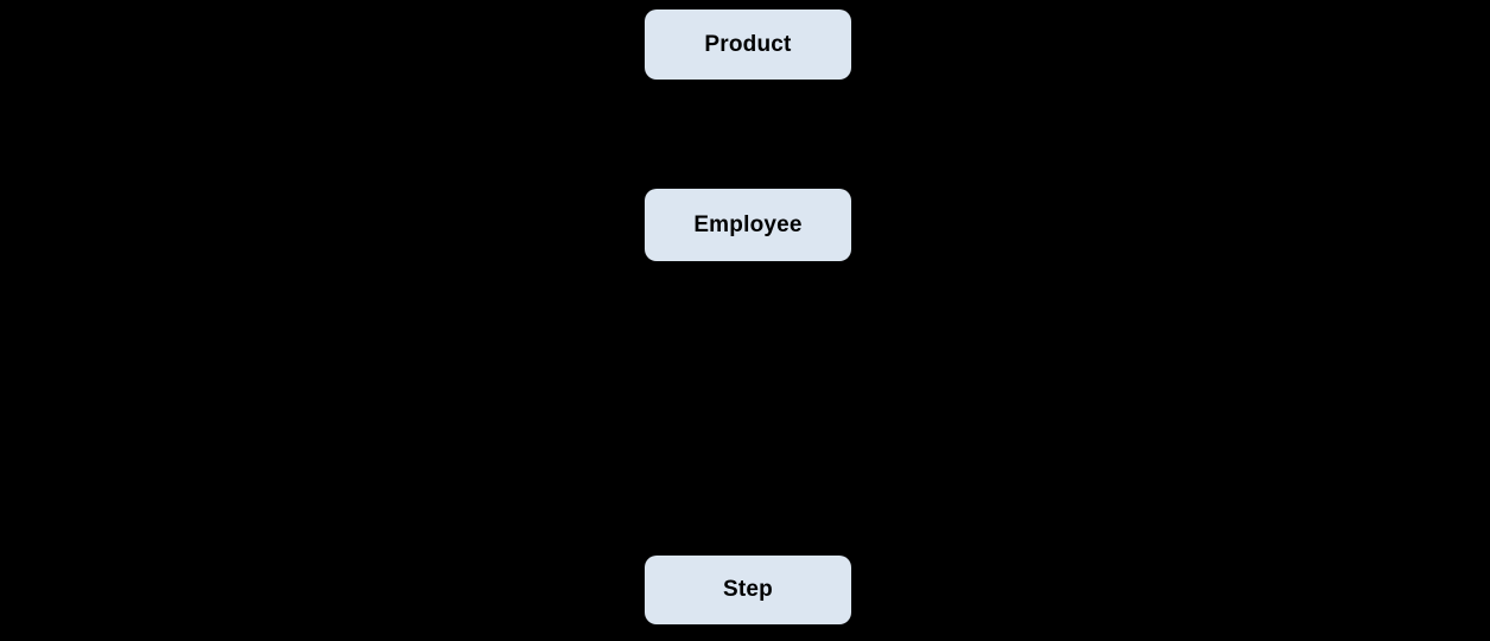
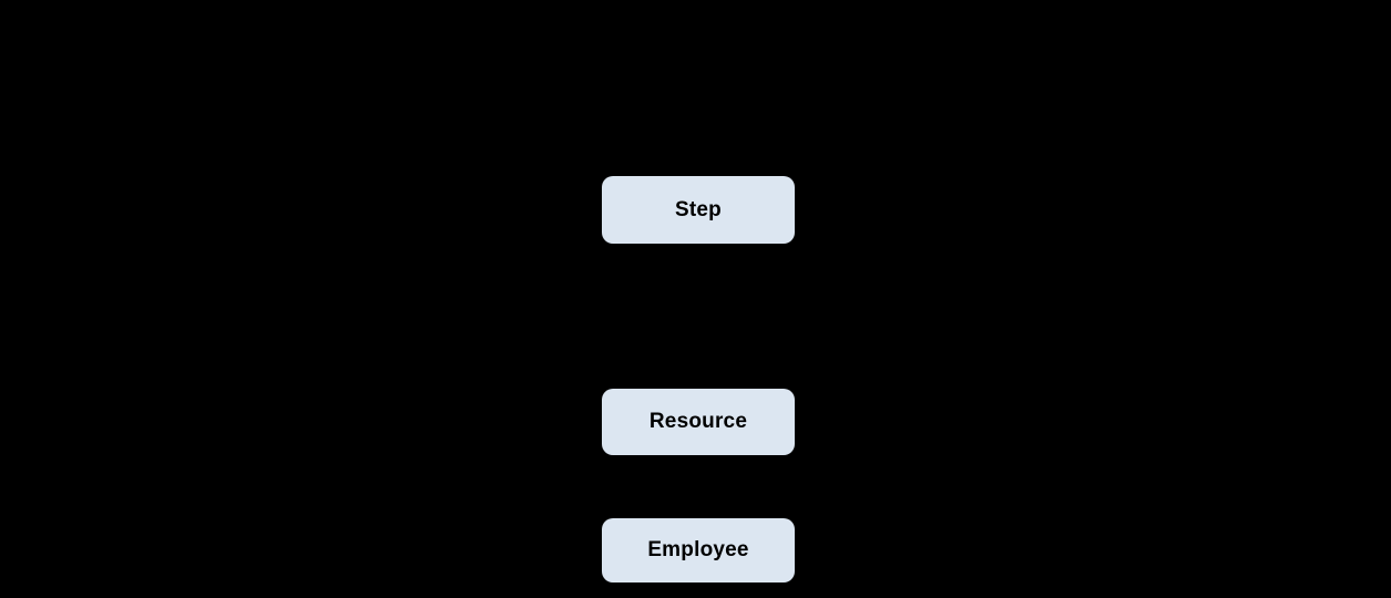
- Product
- Employee
+ Step
+ Resource
- Step
+ Employee
